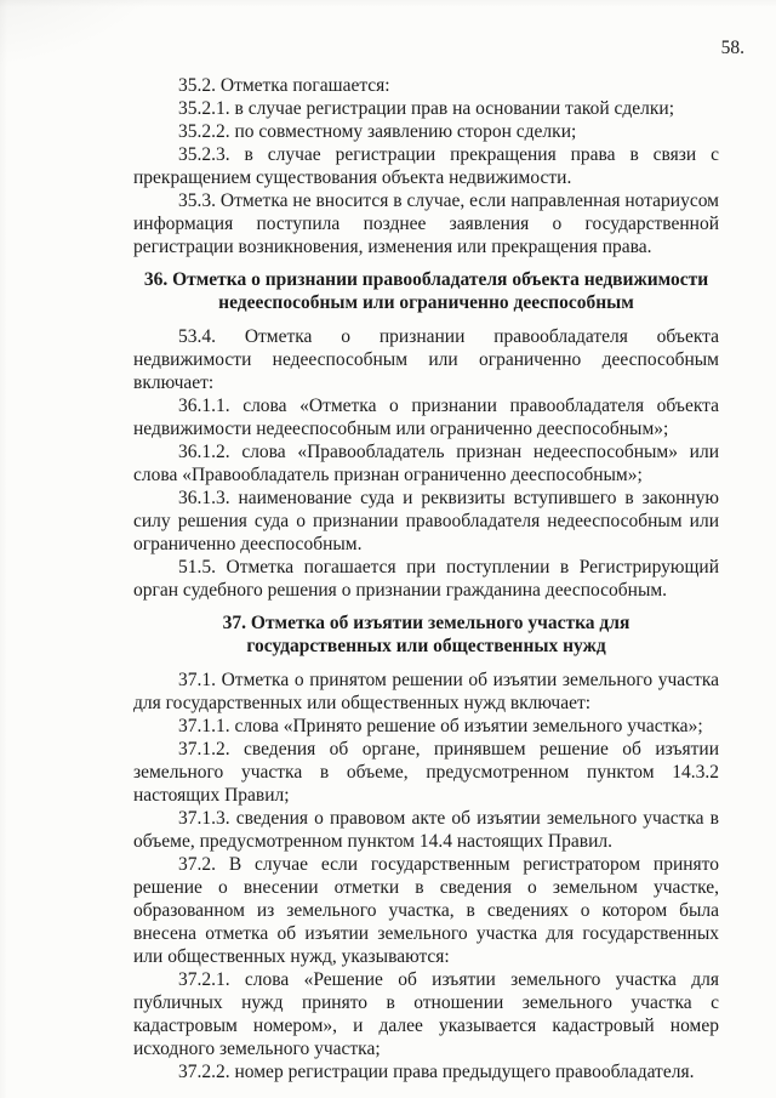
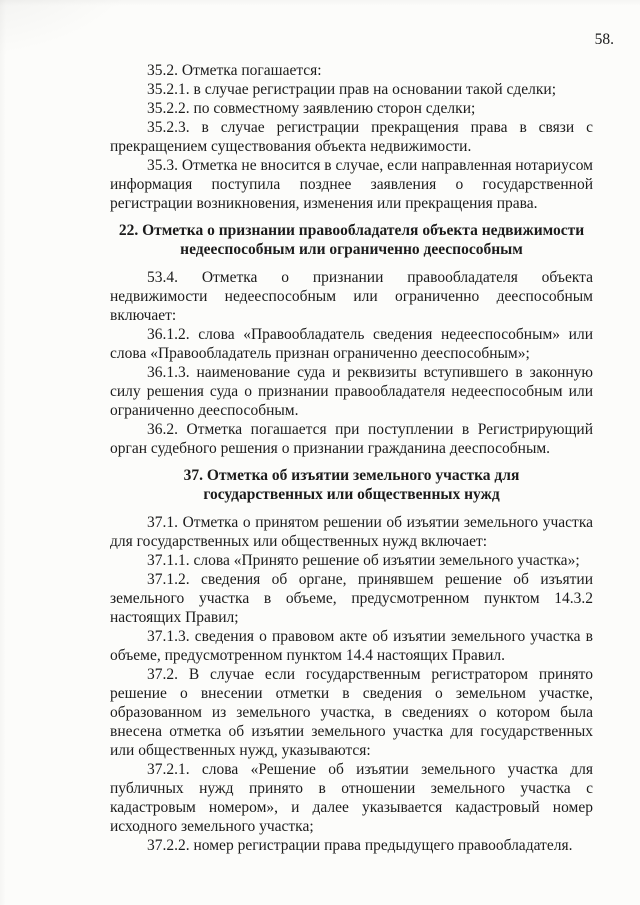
  58.
  35.2. Отметка погашается:
  35.2.1. в случае регистрации прав на основании такой сделки;
  35.2.2. по совместному заявлению сторон сделки;
  35.2.3. в случае регистрации прекращения права в связи с прекращением существования объекта недвижимости.
  35.3. Отметка не вносится в случае, если направленная нотариусом информация поступила позднее заявления о государственной регистрации возникновения, изменения или прекращения права.
- 36. Отметка о признании правообладателя объекта недвижимости
+ 22. Отметка о признании правообладателя объекта недвижимости
  недееспособным или ограниченно дееспособным
  53.4. Отметка о признании правообладателя объекта недвижимости недееспособным или ограниченно дееспособным включает:
- 36.1.1. слова «Отметка о признании правообладателя объекта недвижимости недееспособным или ограниченно дееспособным»;
- 36.1.2. слова «Правообладатель признан недееспособным» или слова «Правообладатель признан ограниченно дееспособным»;
+ 36.1.2. слова «Правообладатель сведения недееспособным» или слова «Правообладатель признан ограниченно дееспособным»;
  36.1.3. наименование суда и реквизиты вступившего в законную силу решения суда о признании правообладателя недееспособным или ограниченно дееспособным.
- 51.5. Отметка погашается при поступлении в Регистрирующий орган судебного решения о признании гражданина дееспособным.
+ 36.2. Отметка погашается при поступлении в Регистрирующий орган судебного решения о признании гражданина дееспособным.
  37. Отметка об изъятии земельного участка для
  государственных или общественных нужд
  37.1. Отметка о принятом решении об изъятии земельного участка для государственных или общественных нужд включает:
  37.1.1. слова «Принято решение об изъятии земельного участка»;
  37.1.2. сведения об органе, принявшем решение об изъятии земельного участка в объеме, предусмотренном пунктом 14.3.2 настоящих Правил;
  37.1.3. сведения о правовом акте об изъятии земельного участка в объеме, предусмотренном пунктом 14.4 настоящих Правил.
  37.2. В случае если государственным регистратором принято решение о внесении отметки в сведения о земельном участке, образованном из земельного участка, в сведениях о котором была внесена отметка об изъятии земельного участка для государственных или общественных нужд, указываются:
  37.2.1. слова «Решение об изъятии земельного участка для публичных нужд принято в отношении земельного участка с кадастровым номером», и далее указывается кадастровый номер исходного земельного участка;
  37.2.2. номер регистрации права предыдущего правообладателя.
